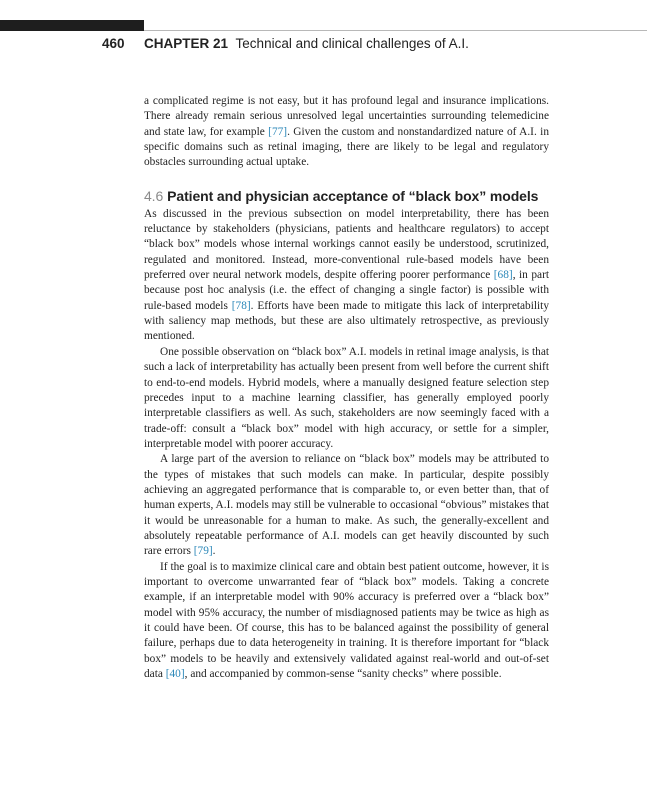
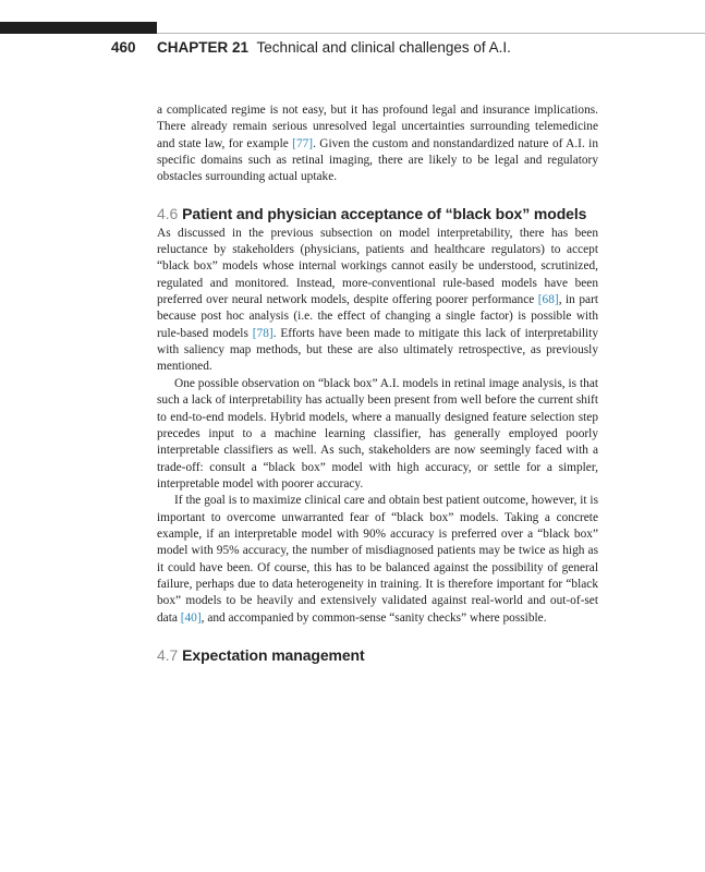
  460 CHAPTER 21 Technical and clinical challenges of A.I.
  a complicated regime is not easy, but it has profound legal and insurance implications. There already remain serious unresolved legal uncertainties surrounding telemedicine and state law, for example [77]. Given the custom and nonstandardized nature of A.I. in specific domains such as retinal imaging, there are likely to be legal and regulatory obstacles surrounding actual uptake.
  4.6 Patient and physician acceptance of “black box” models
  As discussed in the previous subsection on model interpretability, there has been reluctance by stakeholders (physicians, patients and healthcare regulators) to accept “black box” models whose internal workings cannot easily be understood, scrutinized, regulated and monitored. Instead, more-conventional rule-based models have been preferred over neural network models, despite offering poorer performance [68], in part because post hoc analysis (i.e. the effect of changing a single factor) is possible with rule-based models [78]. Efforts have been made to mitigate this lack of interpretability with saliency map methods, but these are also ultimately retrospective, as previously mentioned.
  One possible observation on “black box” A.I. models in retinal image analysis, is that such a lack of interpretability has actually been present from well before the current shift to end-to-end models. Hybrid models, where a manually designed feature selection step precedes input to a machine learning classifier, has generally employed poorly interpretable classifiers as well. As such, stakeholders are now seemingly faced with a trade-off: consult a “black box” model with high accuracy, or settle for a simpler, interpretable model with poorer accuracy.
- A large part of the aversion to reliance on “black box” models may be attributed to the types of mistakes that such models can make. In particular, despite possibly achieving an aggregated performance that is comparable to, or even better than, that of human experts, A.I. models may still be vulnerable to occasional “obvious” mistakes that it would be unreasonable for a human to make. As such, the generally-excellent and absolutely repeatable performance of A.I. models can get heavily discounted by such rare errors [79].
  If the goal is to maximize clinical care and obtain best patient outcome, however, it is important to overcome unwarranted fear of “black box” models. Taking a concrete example, if an interpretable model with 90% accuracy is preferred over a “black box” model with 95% accuracy, the number of misdiagnosed patients may be twice as high as it could have been. Of course, this has to be balanced against the possibility of general failure, perhaps due to data heterogeneity in training. It is therefore important for “black box” models to be heavily and extensively validated against real-world and out-of-set data [40], and accompanied by common-sense “sanity checks” where possible.
+ 4.7 Expectation management
